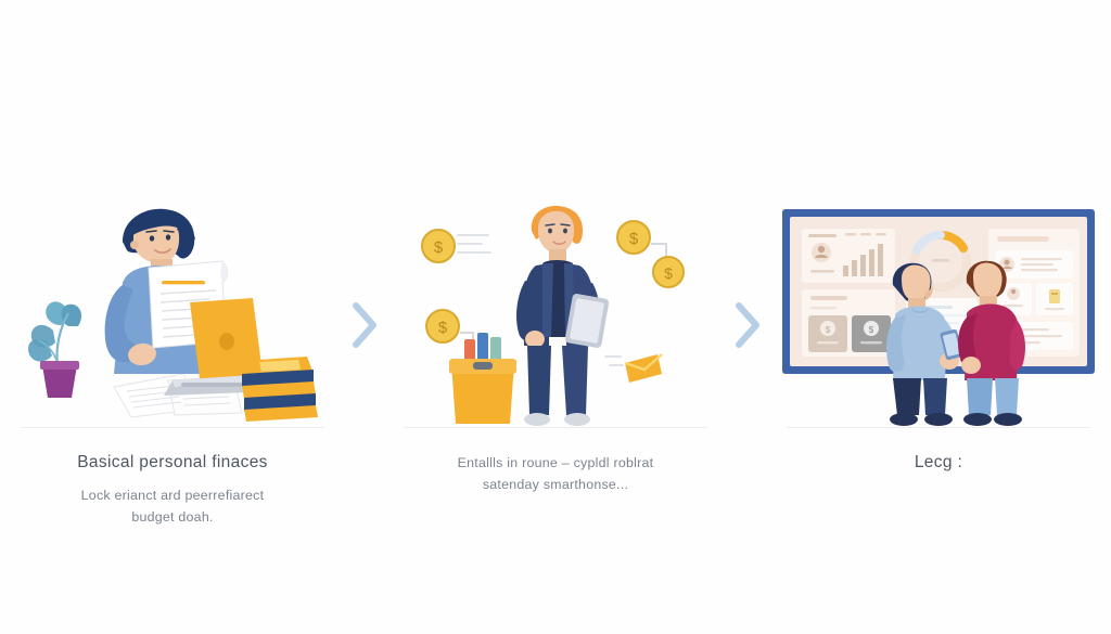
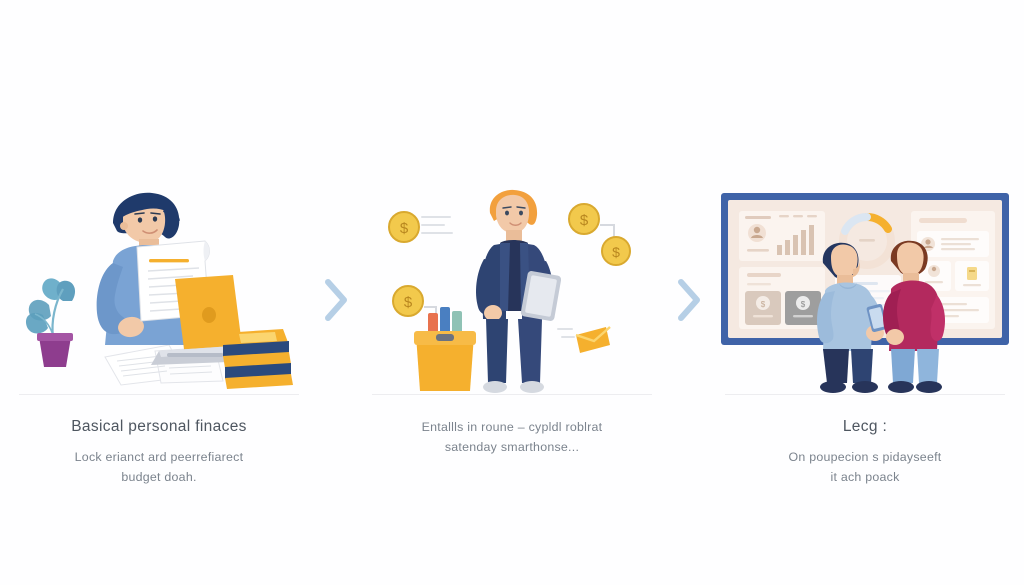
  Basical personal finaces
  Lock erianct ard peerrefiarect
  budget doah.
  $
  $
  $
  $
  Entallls in roune – cypldl roblrat
  satenday smarthonse...
  $
  $
  Lecg :
+ On poupecion s pidayseeft
+ it ach poack
